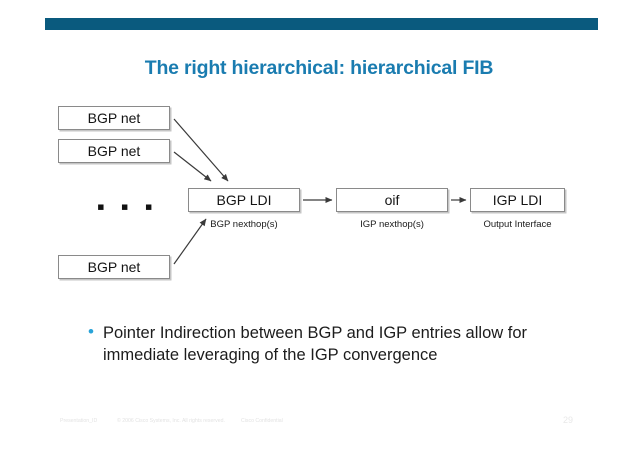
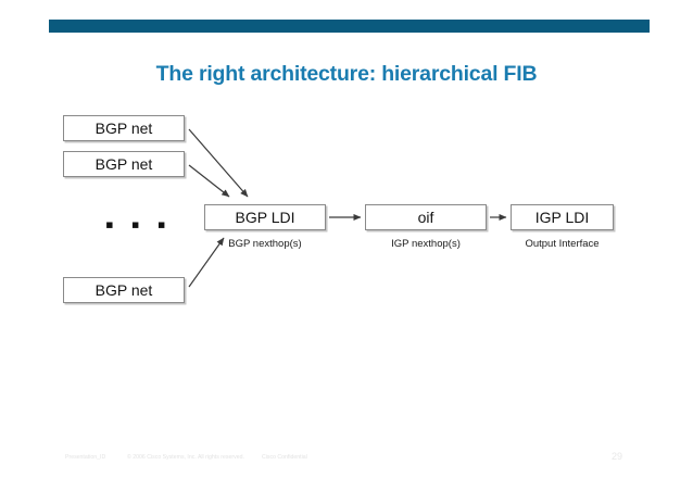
- The right hierarchical: hierarchical FIB
+ The right architecture: hierarchical FIB
  BGP net
  BGP net
  BGP net
  ▪ ▪ ▪
  BGP LDI
  BGP nexthop(s)
  oif
  IGP nexthop(s)
  IGP LDI
  Output Interface
- •
- Pointer Indirection between BGP and IGP entries allow for immediate leveraging of the IGP convergence
